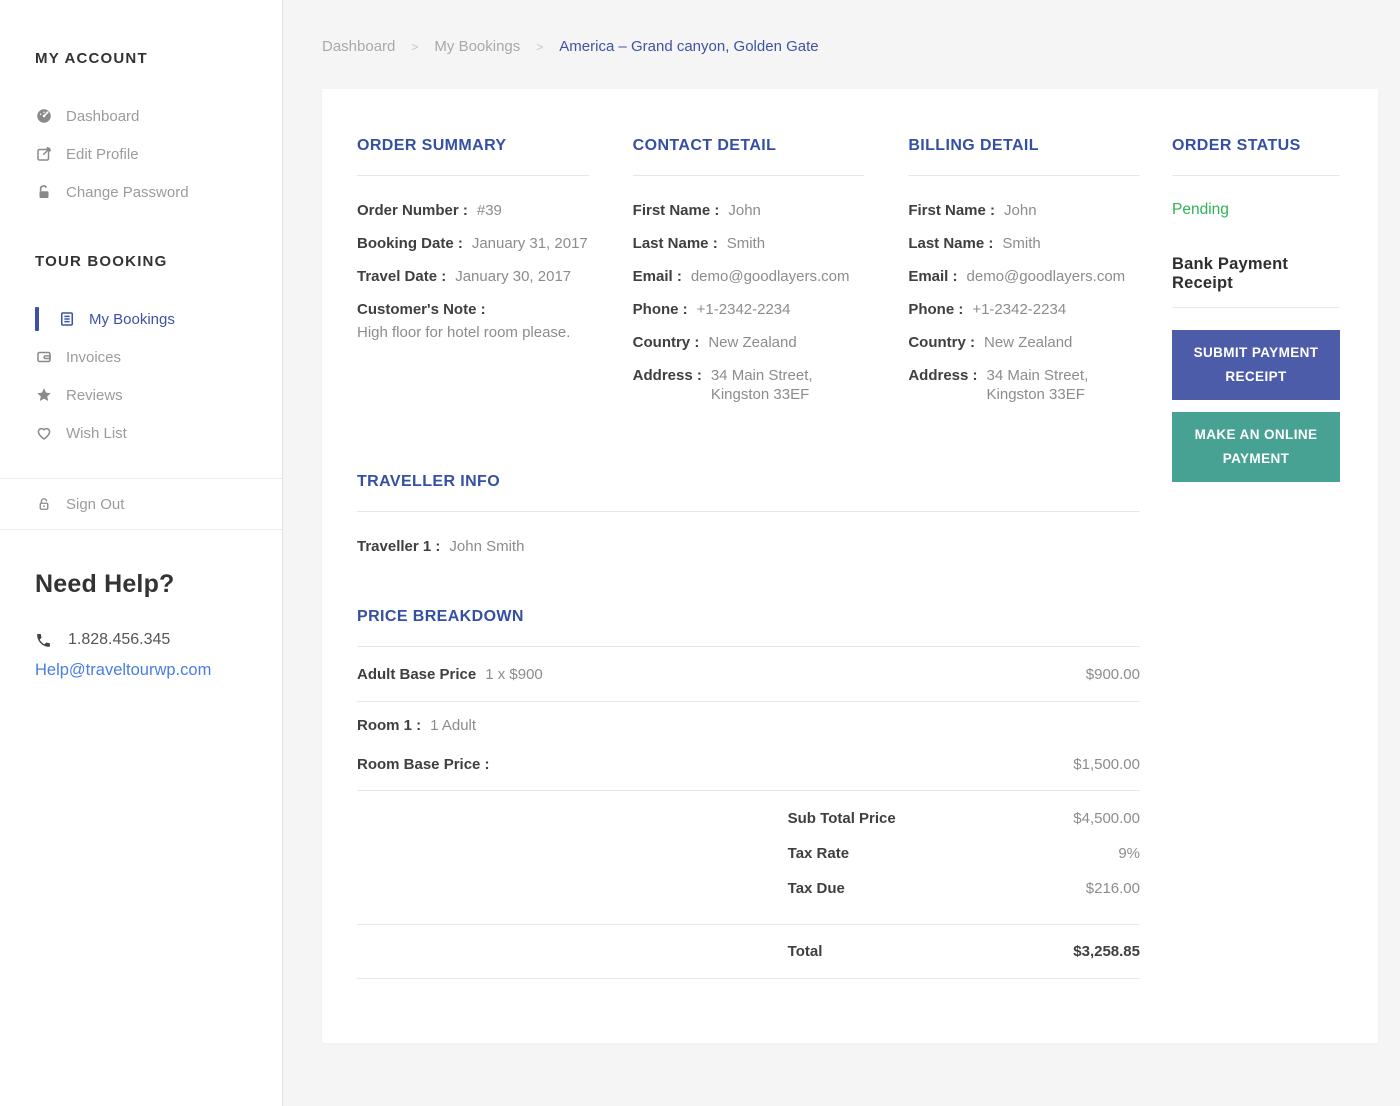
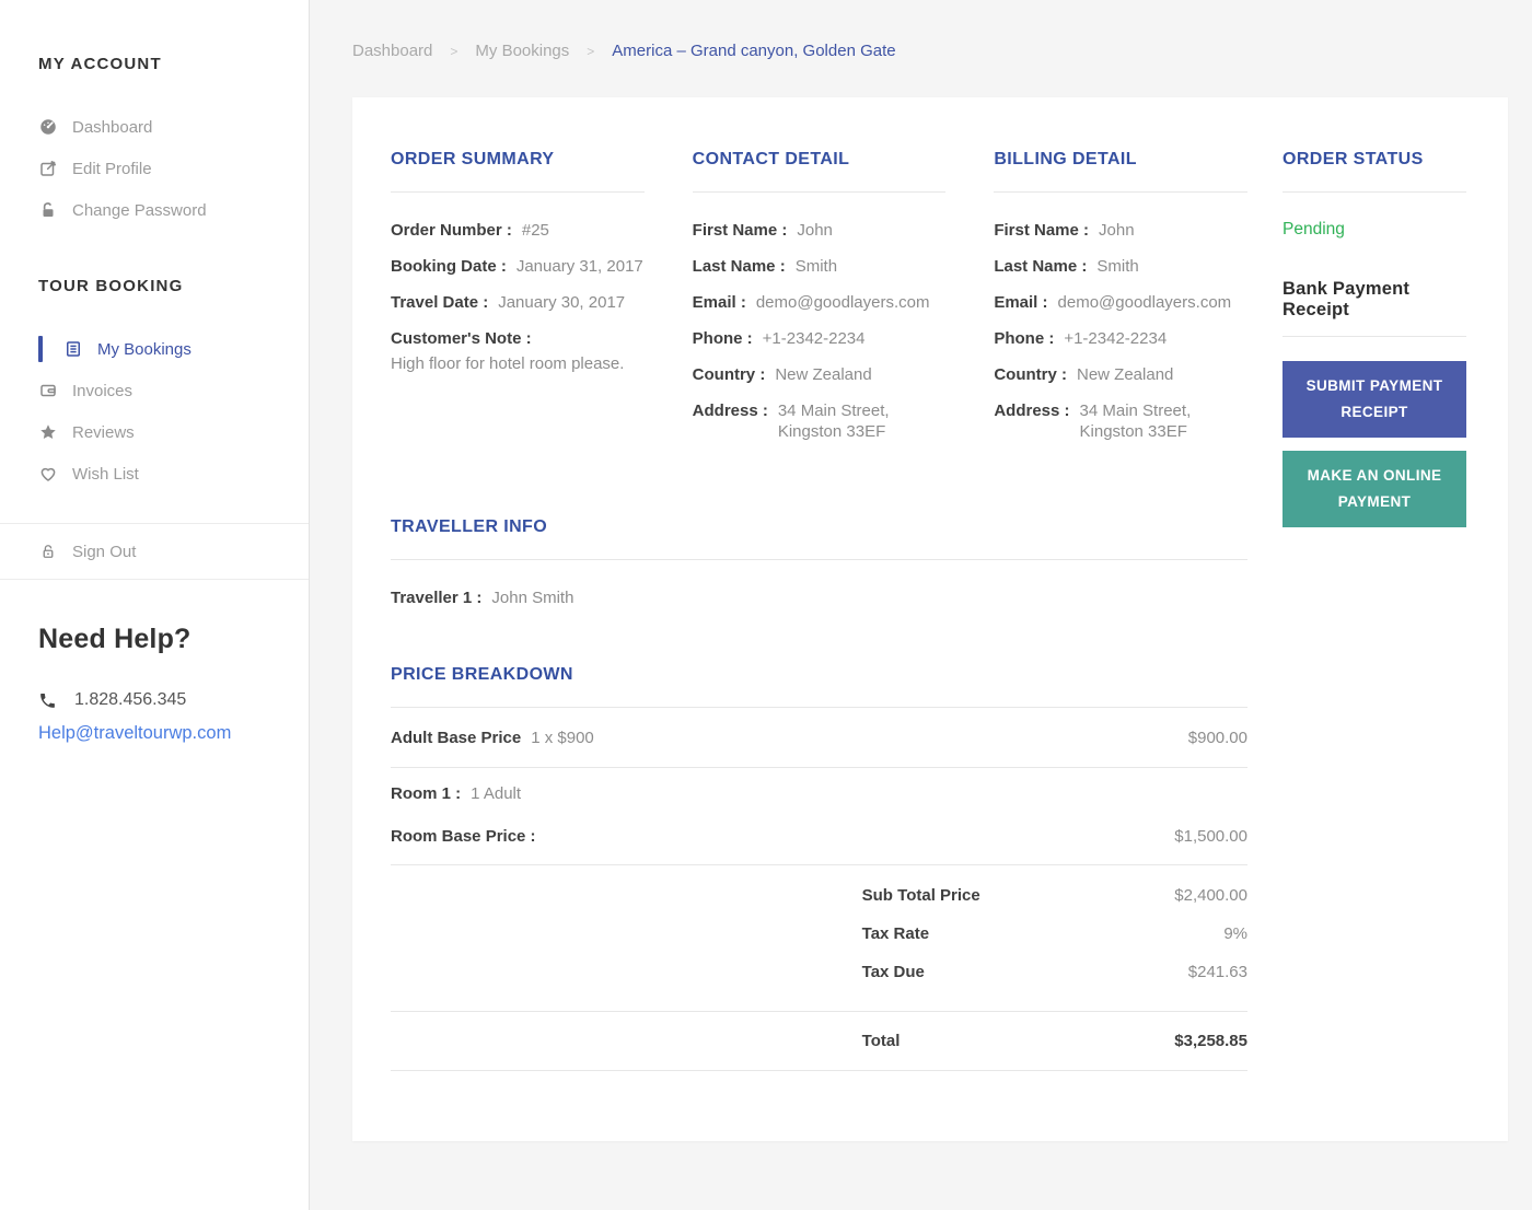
  MY ACCOUNT
  Dashboard
  Edit Profile
  Change Password
  TOUR BOOKING
  My Bookings
  Invoices
  Reviews
  Wish List
  Sign Out
  Need Help?
  1.828.456.345
  Help@traveltourwp.com
  Dashboard
  >
  My Bookings
  >
  America – Grand canyon, Golden Gate
  ORDER SUMMARY
  Order Number :
- #39
+ #25
  Booking Date :
  January 31, 2017
  Travel Date :
  January 30, 2017
  Customer's Note :
  High floor for hotel room please.
  CONTACT DETAIL
  First Name :
  John
  Last Name :
  Smith
  Email :
  demo@goodlayers.com
  Phone :
  +1-2342-2234
  Country :
  New Zealand
  Address :
  34 Main Street,
  Kingston 33EF
  BILLING DETAIL
  First Name :
  John
  Last Name :
  Smith
  Email :
  demo@goodlayers.com
  Phone :
  +1-2342-2234
  Country :
  New Zealand
  Address :
  34 Main Street,
  Kingston 33EF
  TRAVELLER INFO
  Traveller 1 :
  John Smith
  PRICE BREAKDOWN
  Adult Base Price
  1 x $900
  $900.00
  Room 1 :
  1 Adult
  Room Base Price :
  $1,500.00
  Sub Total Price
- $4,500.00
+ $2,400.00
  Tax Rate
  9%
  Tax Due
- $216.00
+ $241.63
  Total
  $3,258.85
  ORDER STATUS
  Pending
  Bank Payment Receipt
  SUBMIT PAYMENT RECEIPT
  MAKE AN ONLINE PAYMENT
